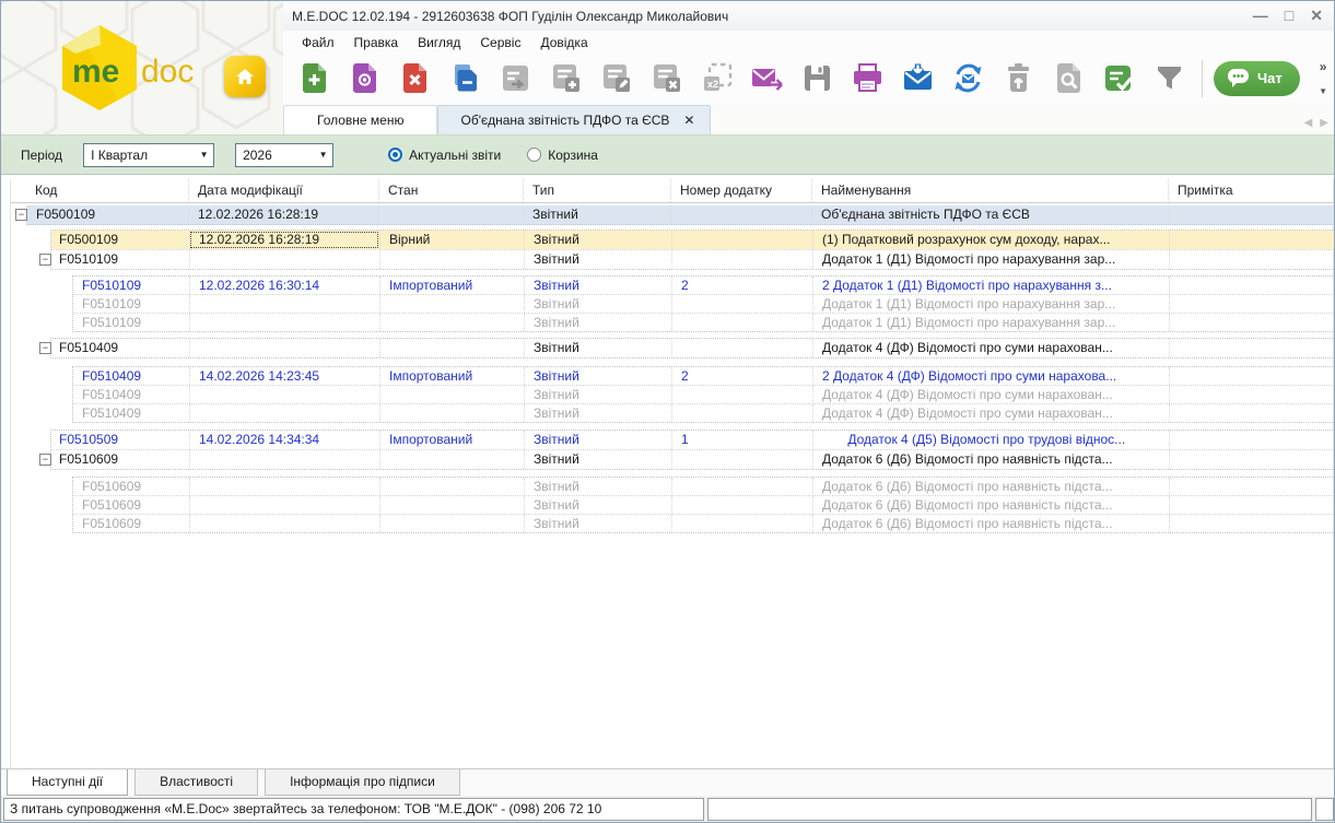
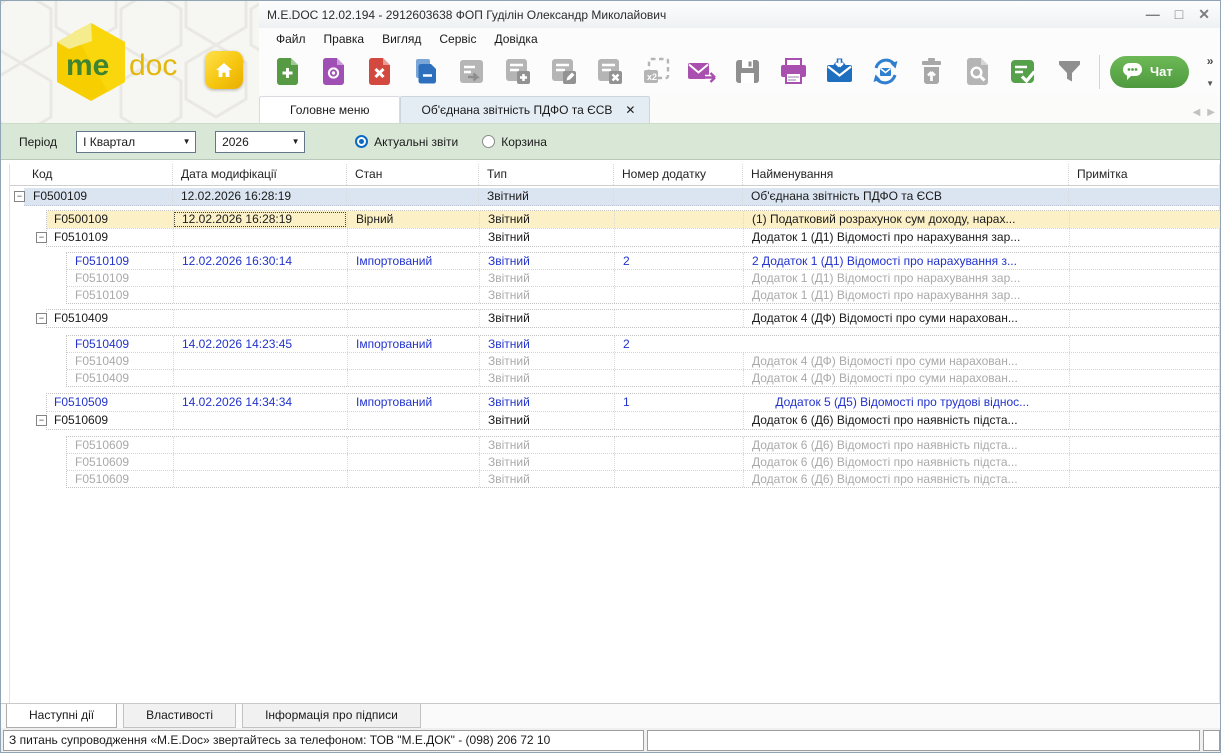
  me
  doc
  M.E.DOC 12.02.194 - 2912603638 ФОП Гуділін Олександр Миколайович
  —
  □
  ✕
  Файл
  Правка
  Вигляд
  Сервіс
  Довідка
  x2
  Чат
  »
  ▼
  Головне меню
  Об'єднана звітність ПДФО та ЄСВ
  ✕
  ◀
  ▶
  Період
  І Квартал
  ▼
  2026
  ▼
  Актуальні звіти
  Корзина
  Код
  Дата модифікації
  Стан
  Тип
  Номер додатку
  Найменування
  Примітка
  −
  F0500109
  12.02.2026 16:28:19
  Звітний
  Об'єднана звітність ПДФО та ЄСВ
  F0500109
  12.02.2026 16:28:19
  Вірний
  Звітний
  (1) Податковий розрахунок сум доходу, нарах...
  −
  F0510109
  Звітний
  Додаток 1 (Д1) Відомості про нарахування зар...
  F0510109
  12.02.2026 16:30:14
  Імпортований
  Звітний
  2
  2 Додаток 1 (Д1) Відомості про нарахування з...
  F0510109
  Звітний
  Додаток 1 (Д1) Відомості про нарахування зар...
  F0510109
  Звітний
  Додаток 1 (Д1) Відомості про нарахування зар...
  −
  F0510409
  Звітний
  Додаток 4 (ДФ) Відомості про суми нарахован...
  F0510409
  14.02.2026 14:23:45
  Імпортований
  Звітний
  2
- 2 Додаток 4 (ДФ) Відомості про суми нарахова...
  F0510409
  Звітний
  Додаток 4 (ДФ) Відомості про суми нарахован...
  F0510409
  Звітний
  Додаток 4 (ДФ) Відомості про суми нарахован...
  F0510509
  14.02.2026 14:34:34
  Імпортований
  Звітний
  1
- Додаток 4 (Д5) Відомості про трудові віднос...
+ Додаток 5 (Д5) Відомості про трудові віднос...
  −
  F0510609
  Звітний
  Додаток 6 (Д6) Відомості про наявність підста...
  F0510609
  Звітний
  Додаток 6 (Д6) Відомості про наявність підста...
  F0510609
  Звітний
  Додаток 6 (Д6) Відомості про наявність підста...
  F0510609
  Звітний
  Додаток 6 (Д6) Відомості про наявність підста...
  Наступні дії
  Властивості
  Інформація про підписи
  З питань супроводження «М.Е.Doc» звертайтесь за телефоном: ТОВ "М.Е.ДОК" - (098) 206 72 10
